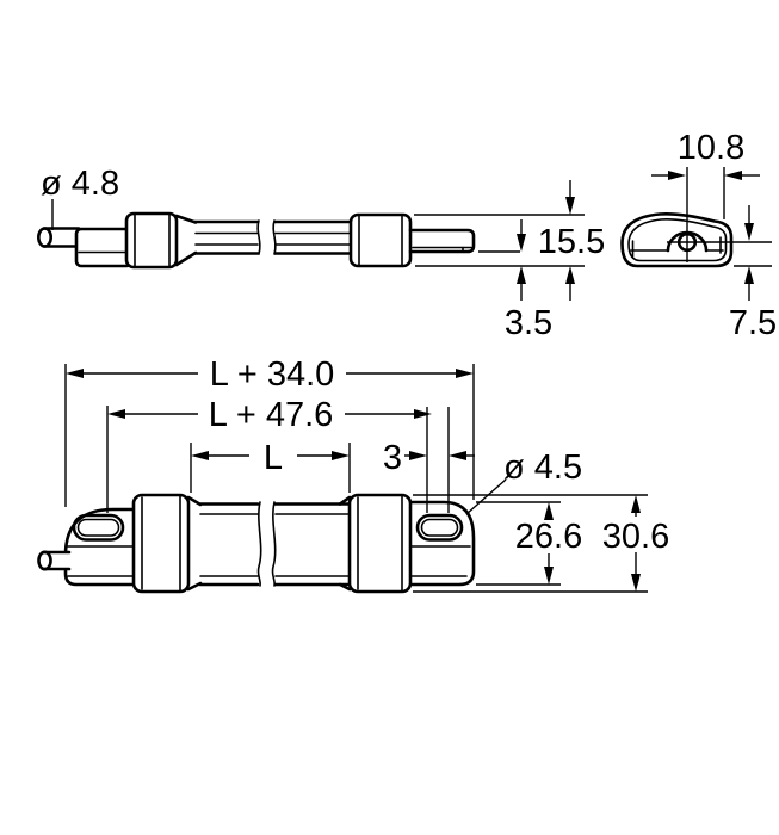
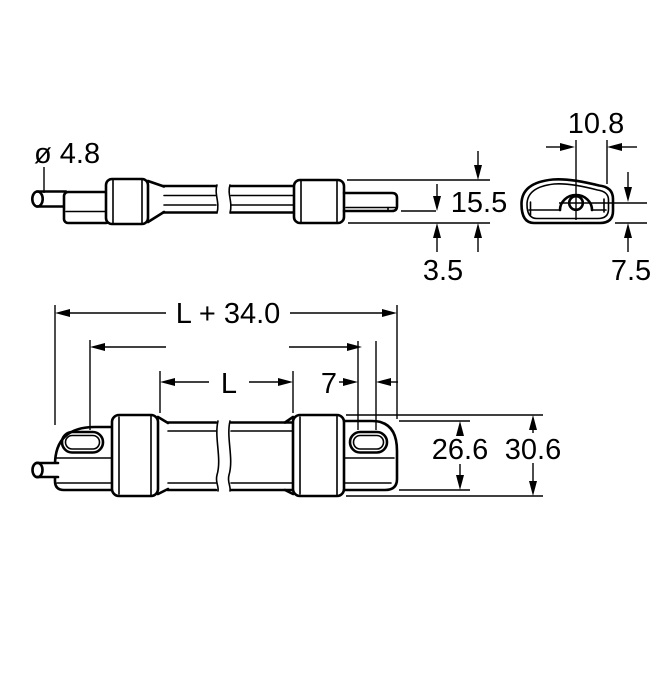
  ø 4.8
  15.5
  3.5
  10.8
  7.5
  L + 34.0
- L + 47.6
  L
- 3
+ 7
- ø 4.5
  26.6
  30.6
